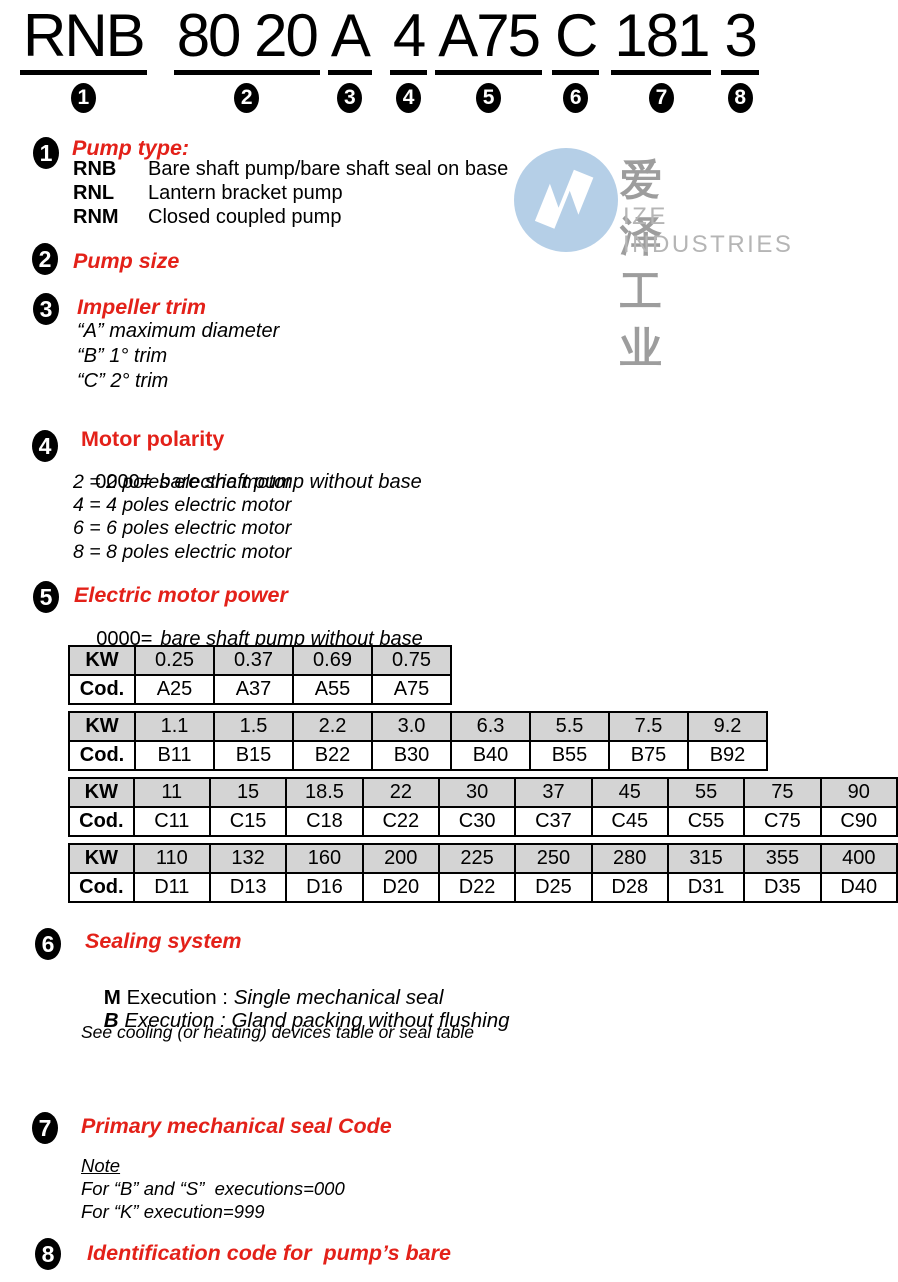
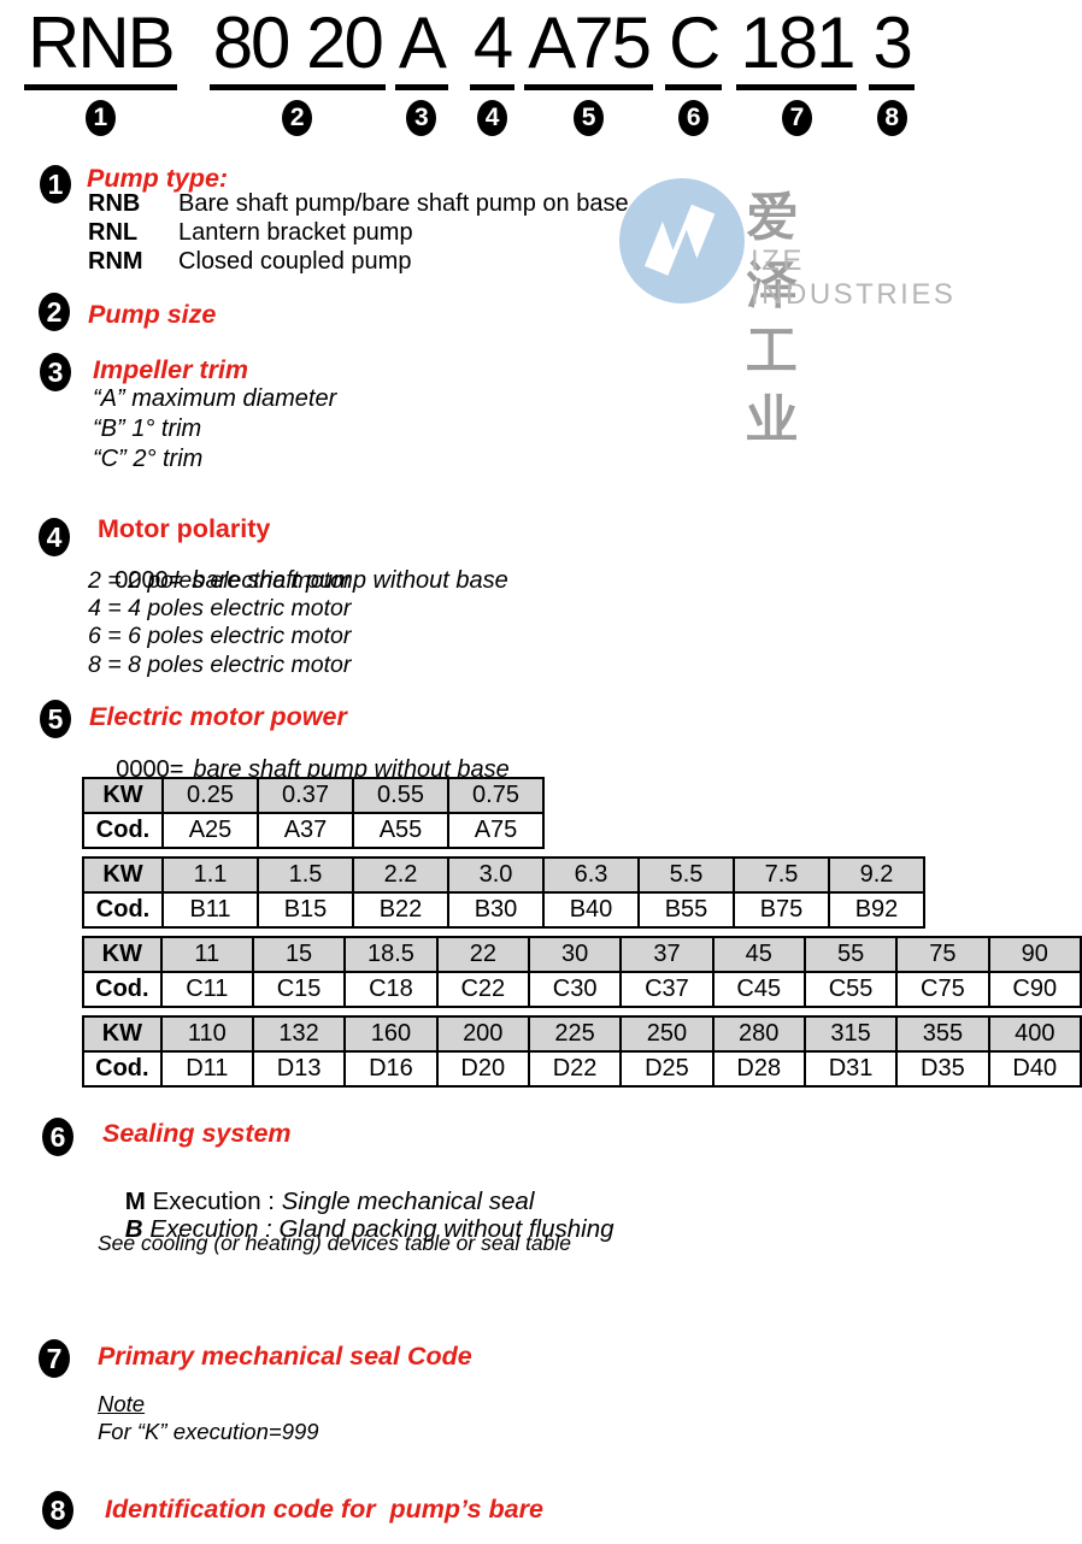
  爱泽工业
  IZE INDUSTRIES
  RNB
  1
  80 20
  2
  A
  3
  4
  4
  A75
  5
  C
  6
  181
  7
  3
  8
  1
  Pump type:
  RNB
- Bare shaft pump/bare shaft seal on base
+ Bare shaft pump/bare shaft pump on base
  RNL
  Lantern bracket pump
  RNM
  Closed coupled pump
  2
  Pump size
  3
  Impeller trim
  “A” maximum diameter
  “B” 1° trim
  “C” 2° trim
  4
  Motor polarity
  0000= bare shaft pump without base
  2 = 2 poles electric motor
  4 = 4 poles electric motor
  6 = 6 poles electric motor
  8 = 8 poles electric motor
  5
  Electric motor power
  0000= bare shaft pump without base
- KW	0.25	0.37	0.69	0.75
+ KW	0.25	0.37	0.55	0.75
  Cod.	A25	A37	A55	A75
  KW	1.1	1.5	2.2	3.0	6.3	5.5	7.5	9.2
  Cod.	B11	B15	B22	B30	B40	B55	B75	B92
  KW	11	15	18.5	22	30	37	45	55	75	90
  Cod.	C11	C15	C18	C22	C30	C37	C45	C55	C75	C90
  KW	110	132	160	200	225	250	280	315	355	400
  Cod.	D11	D13	D16	D20	D22	D25	D28	D31	D35	D40
  6
  Sealing system
  M Execution : Single mechanical seal
  B Execution : Gland packing without flushing
  See cooling (or heating) devices table or seal table
  7
  Primary mechanical seal Code
  Note
- For “B” and “S” executions=000
  For “K” execution=999
  8
  Identification code for pump’s bare
